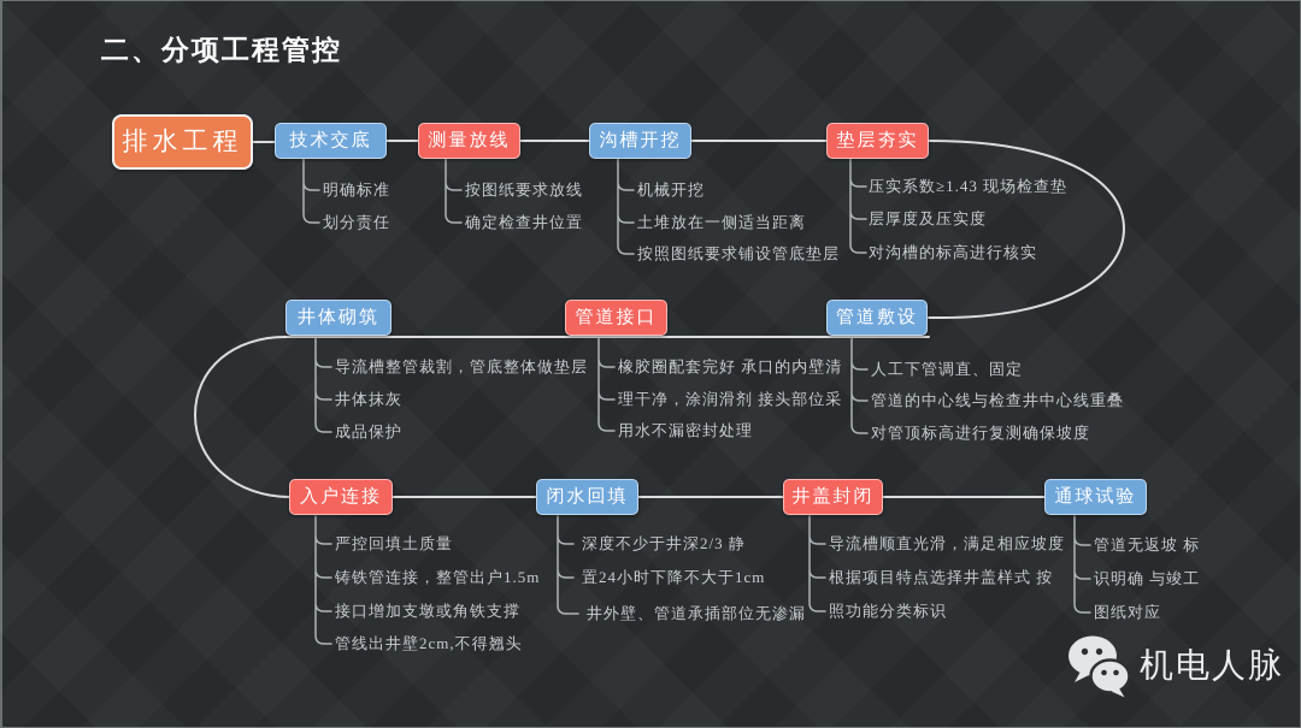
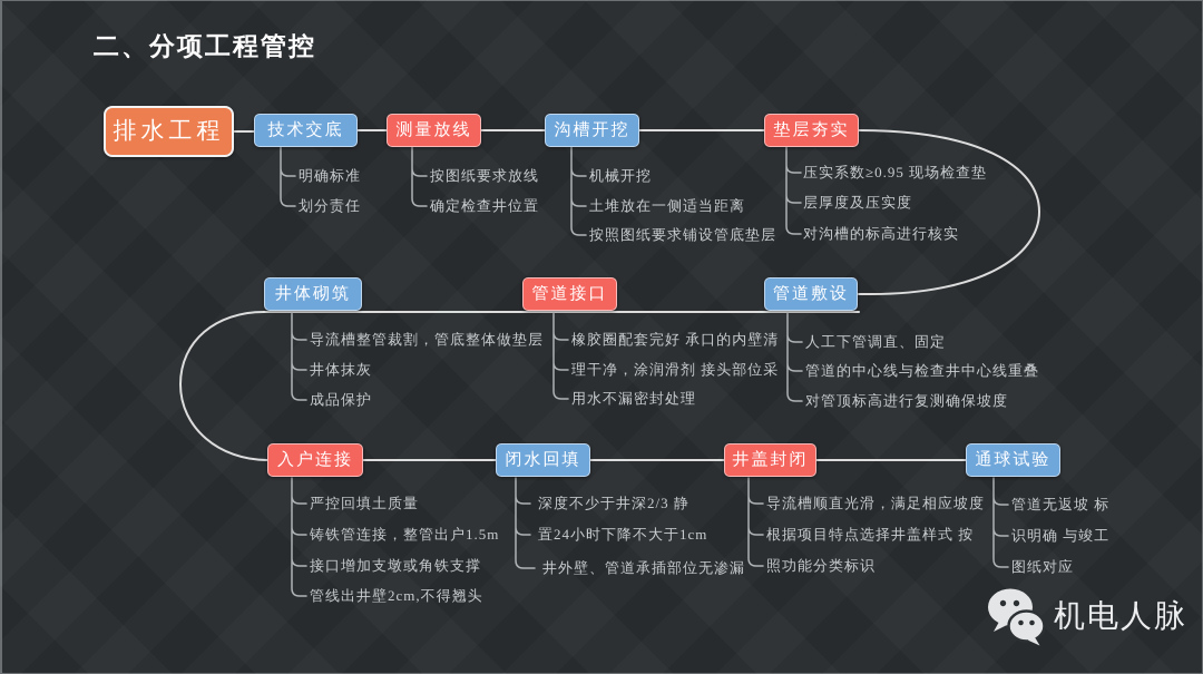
  二、分项工程管控
  排水工程
  技术交底
  测量放线
  沟槽开挖
  垫层夯实
  井体砌筑
  管道接口
  管道敷设
  入户连接
  闭水回填
  井盖封闭
  通球试验
  明确标准
  划分责任
  按图纸要求放线
  确定检查井位置
  机械开挖
  土堆放在一侧适当距离
  按照图纸要求铺设管底垫层
- 压实系数≥1.43 现场检查垫
+ 压实系数≥0.95 现场检查垫
  层厚度及压实度
  对沟槽的标高进行核实
  导流槽整管裁割，管底整体做垫层
  井体抹灰
  成品保护
  橡胶圈配套完好 承口的内壁清
  理干净，涂润滑剂 接头部位采
  用水不漏密封处理
  人工下管调直、固定
  管道的中心线与检查井中心线重叠
  对管顶标高进行复测确保坡度
  严控回填土质量
  铸铁管连接，整管出户1.5m
  接口增加支墩或角铁支撑
  管线出井壁2cm,不得翘头
  深度不少于井深2/3 静
  置24小时下降不大于1cm
  井外壁、管道承插部位无渗漏
  导流槽顺直光滑，满足相应坡度
  根据项目特点选择井盖样式 按
  照功能分类标识
  管道无返坡 标
  识明确 与竣工
  图纸对应
  机电人脉
